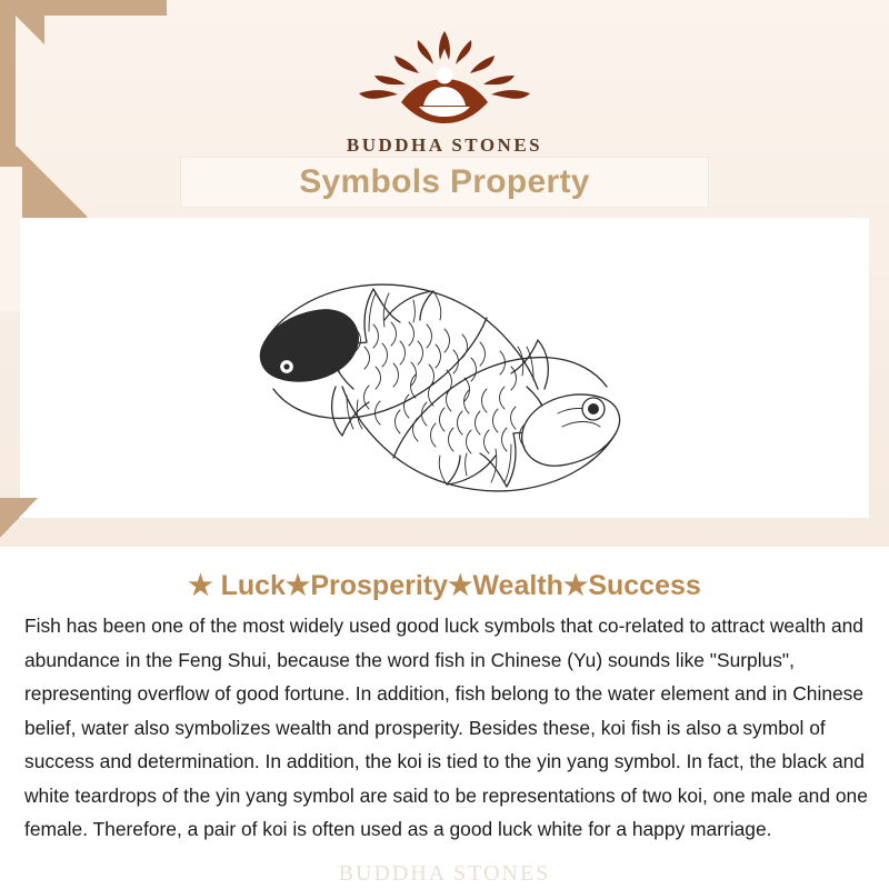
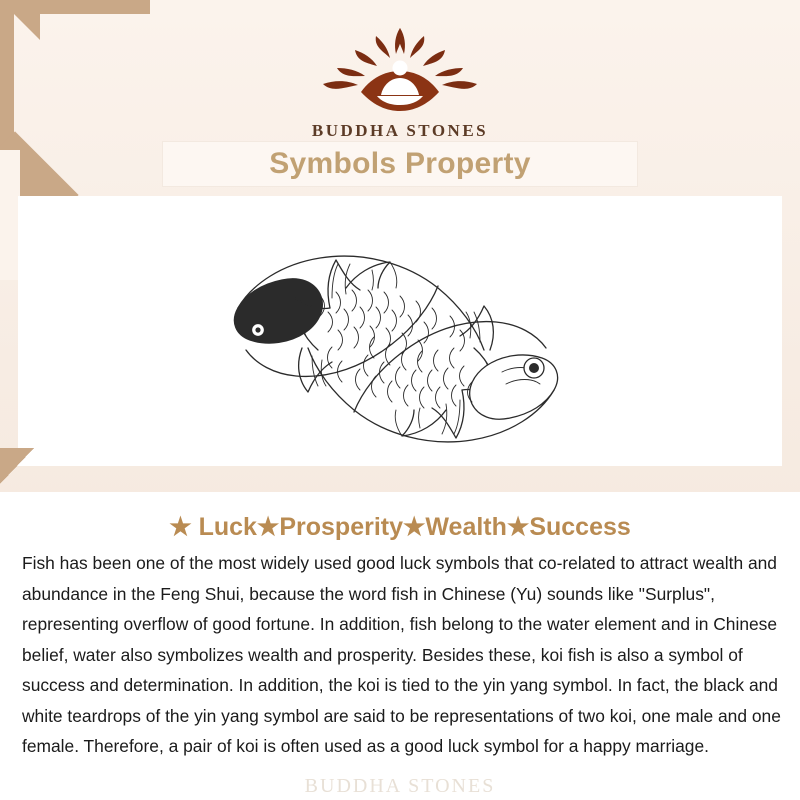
  BUDDHA STONES
  Symbols Property
  ★ Luck★Prosperity★Wealth★Success
- Fish has been one of the most widely used good luck symbols that co-related to attract wealth and abundance in the Feng Shui, because the word fish in Chinese (Yu) sounds like "Surplus", representing overflow of good fortune. In addition, fish belong to the water element and in Chinese belief, water also symbolizes wealth and prosperity. Besides these, koi fish is also a symbol of success and determination. In addition, the koi is tied to the yin yang symbol. In fact, the black and white teardrops of the yin yang symbol are said to be representations of two koi, one male and one female. Therefore, a pair of koi is often used as a good luck white for a happy marriage.
+ Fish has been one of the most widely used good luck symbols that co-related to attract wealth and abundance in the Feng Shui, because the word fish in Chinese (Yu) sounds like "Surplus", representing overflow of good fortune. In addition, fish belong to the water element and in Chinese belief, water also symbolizes wealth and prosperity. Besides these, koi fish is also a symbol of success and determination. In addition, the koi is tied to the yin yang symbol. In fact, the black and white teardrops of the yin yang symbol are said to be representations of two koi, one male and one female. Therefore, a pair of koi is often used as a good luck symbol for a happy marriage.
  BUDDHA STONES
